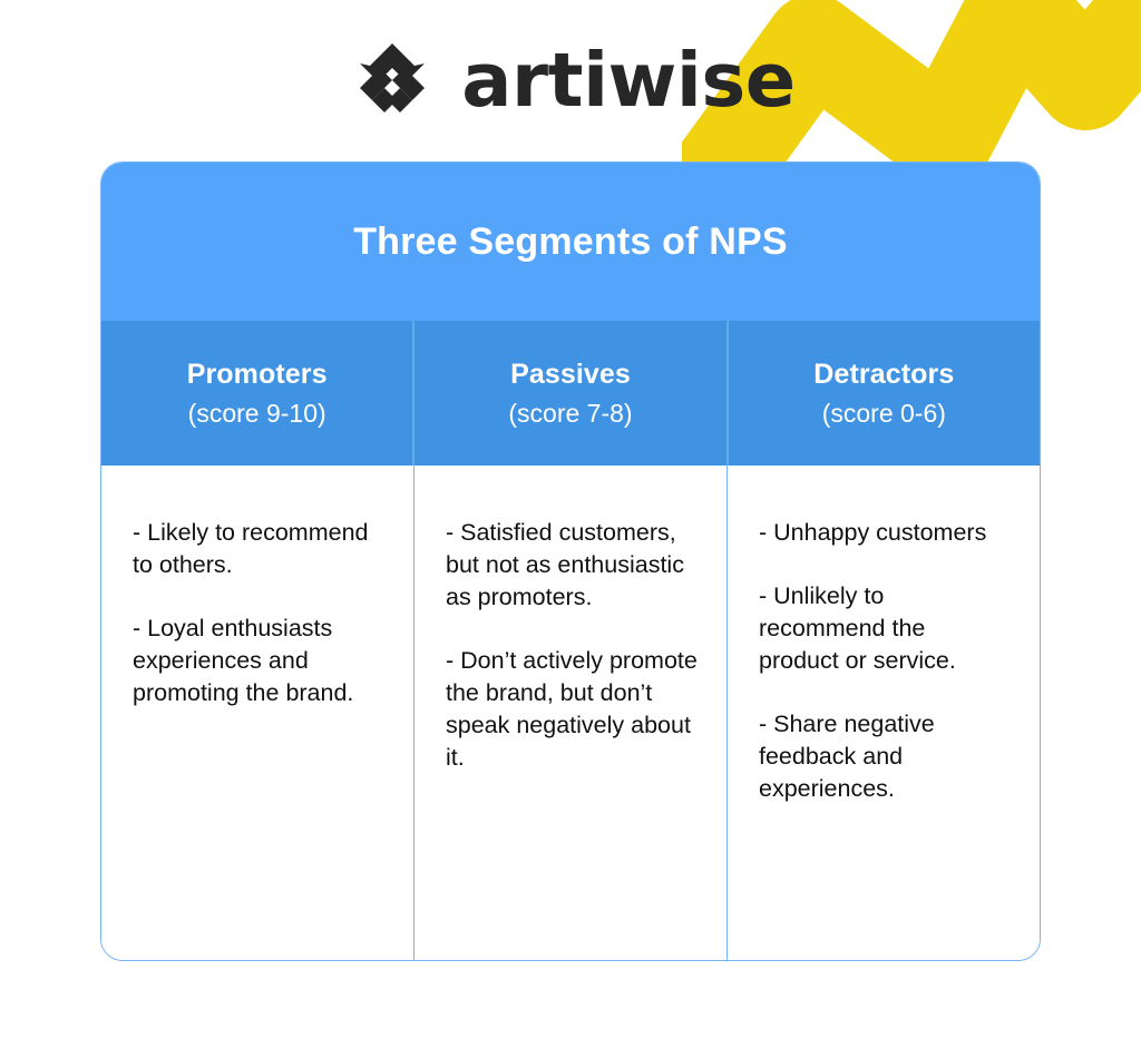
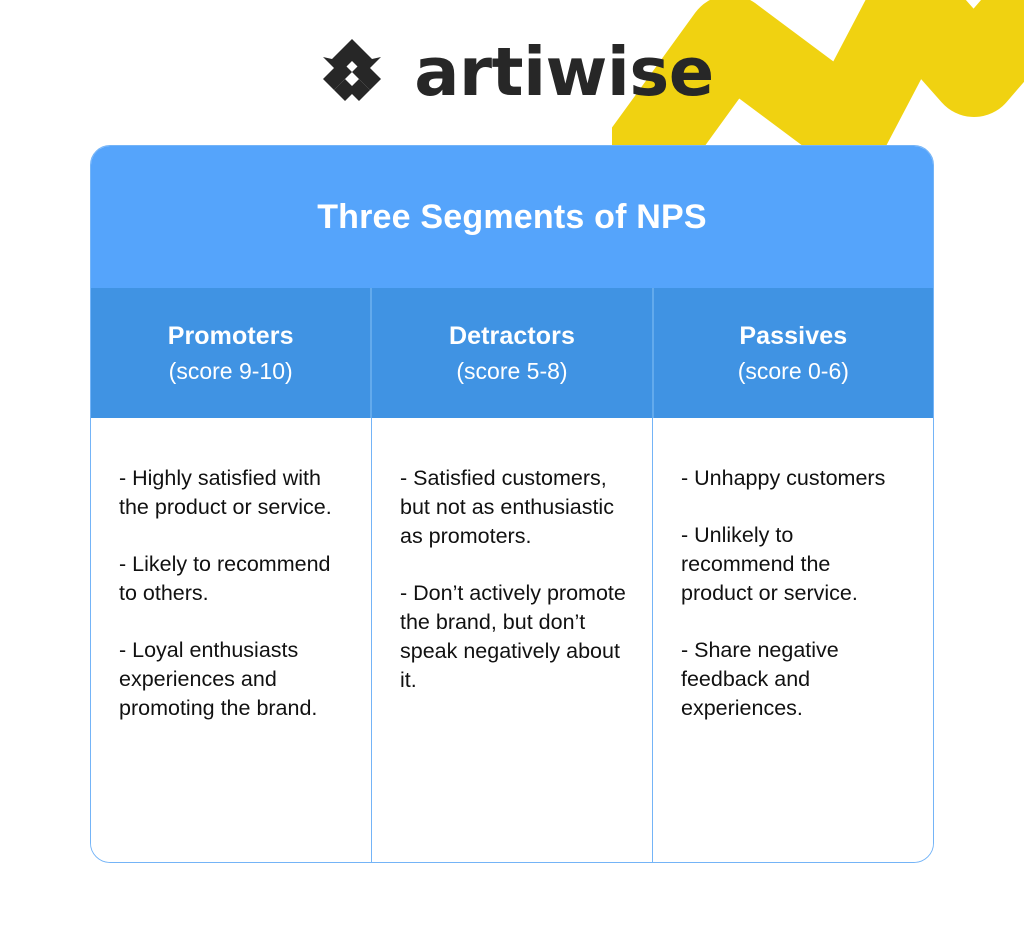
  artiwise
  Three Segments of NPS
  Promoters
  (score 9-10)
- Passives
+ Detractors
- (score 7-8)
+ (score 5-8)
- Detractors
+ Passives
  (score 0-6)
+ - Highly satisfied with the product or service.
  - Likely to recommend to others.
  - Loyal enthusiasts experiences and promoting the brand.
  - Satisfied customers, but not as enthusiastic as promoters.
  - Don’t actively promote the brand, but don’t speak negatively about it.
  - Unhappy customers
  - Unlikely to recommend the product or service.
  - Share negative feedback and experiences.
